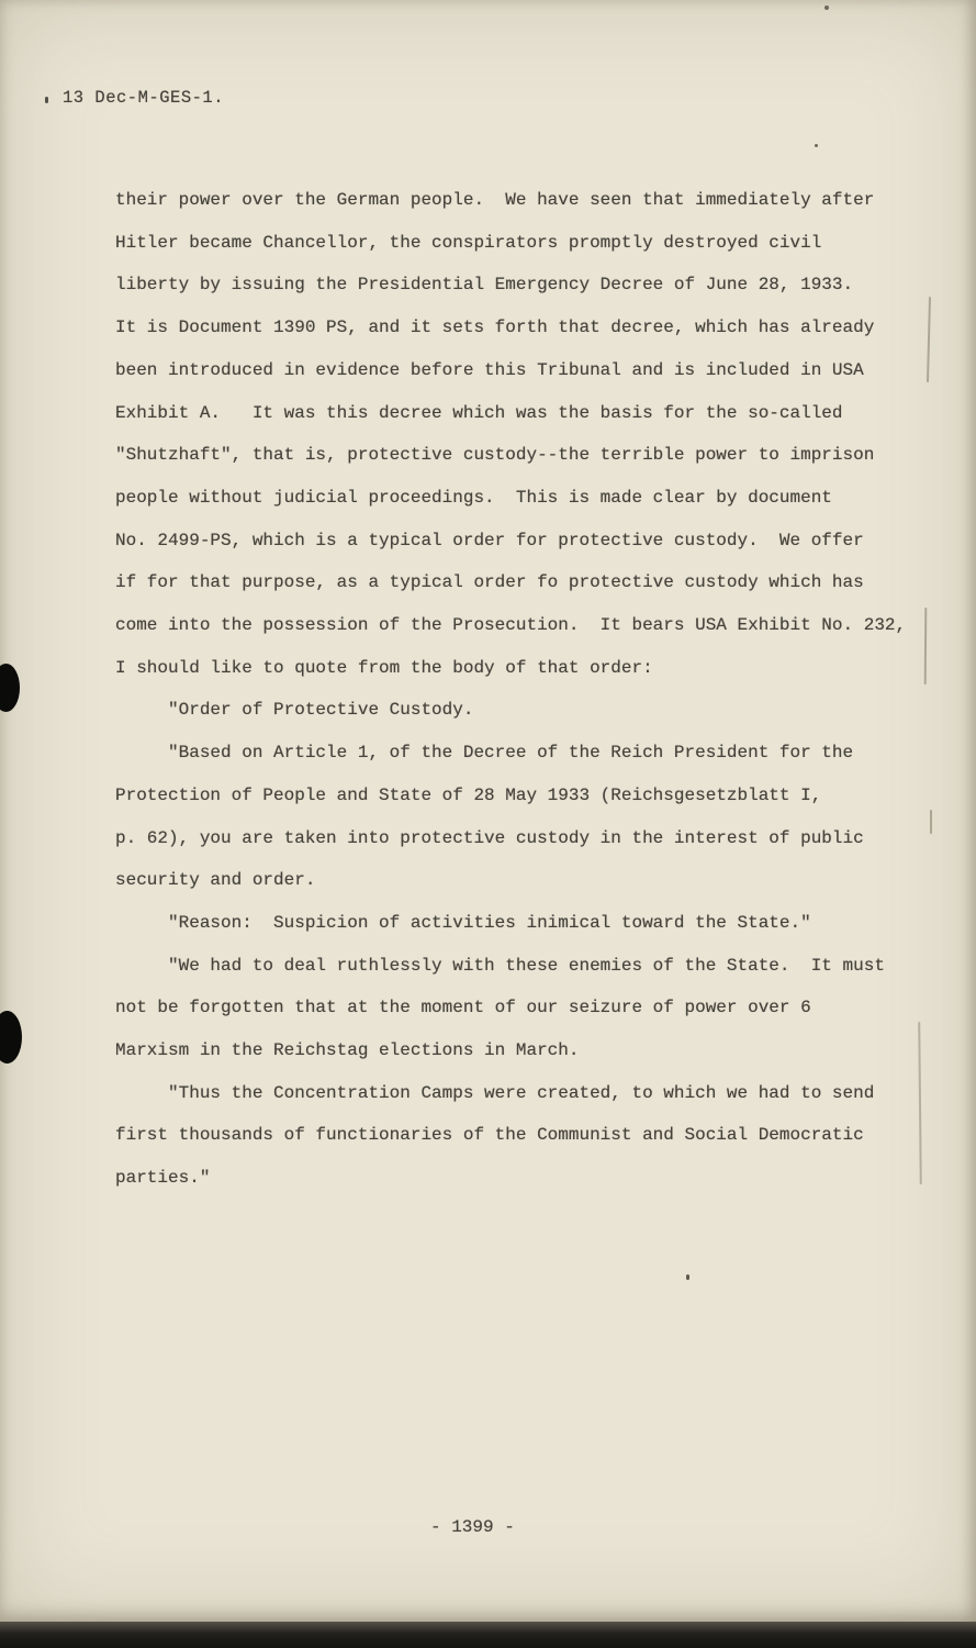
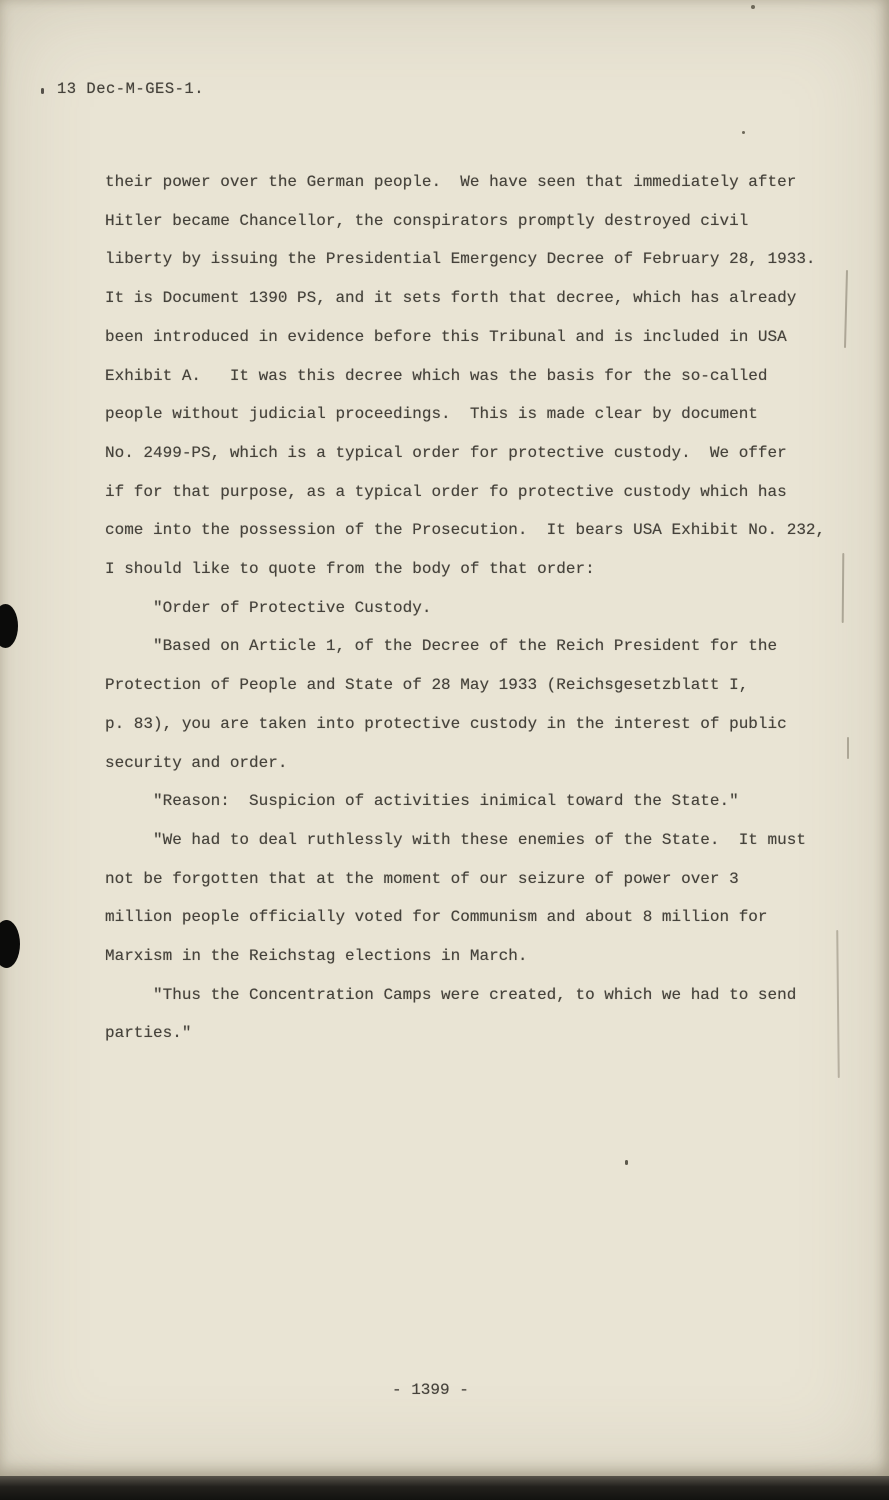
  13 Dec-M-GES-1.
  their power over the German people. We have seen that immediately after
  Hitler became Chancellor, the conspirators promptly destroyed civil
- liberty by issuing the Presidential Emergency Decree of June 28, 1933.
+ liberty by issuing the Presidential Emergency Decree of February 28, 1933.
  It is Document 1390 PS, and it sets forth that decree, which has already
  been introduced in evidence before this Tribunal and is included in USA
  Exhibit A. It was this decree which was the basis for the so-called
- "Shutzhaft", that is, protective custody--the terrible power to imprison
  people without judicial proceedings. This is made clear by document
  No. 2499-PS, which is a typical order for protective custody. We offer
  if for that purpose, as a typical order fo protective custody which has
  come into the possession of the Prosecution. It bears USA Exhibit No. 232,
  I should like to quote from the body of that order:
  "Order of Protective Custody.
  "Based on Article 1, of the Decree of the Reich President for the
  Protection of People and State of 28 May 1933 (Reichsgesetzblatt I,
- p. 62), you are taken into protective custody in the interest of public
+ p. 83), you are taken into protective custody in the interest of public
  security and order.
  "Reason: Suspicion of activities inimical toward the State."
  "We had to deal ruthlessly with these enemies of the State. It must
- not be forgotten that at the moment of our seizure of power over 6
+ not be forgotten that at the moment of our seizure of power over 3
+ million people officially voted for Communism and about 8 million for
  Marxism in the Reichstag elections in March.
  "Thus the Concentration Camps were created, to which we had to send
- first thousands of functionaries of the Communist and Social Democratic
  parties."
  - 1399 -
